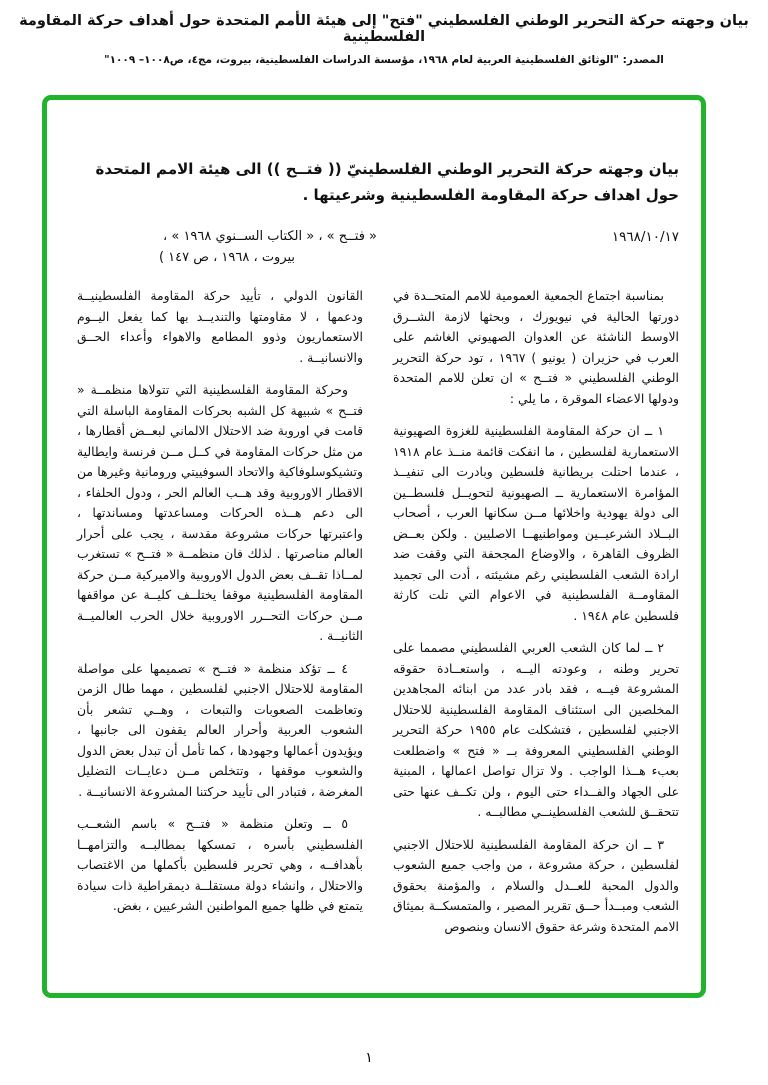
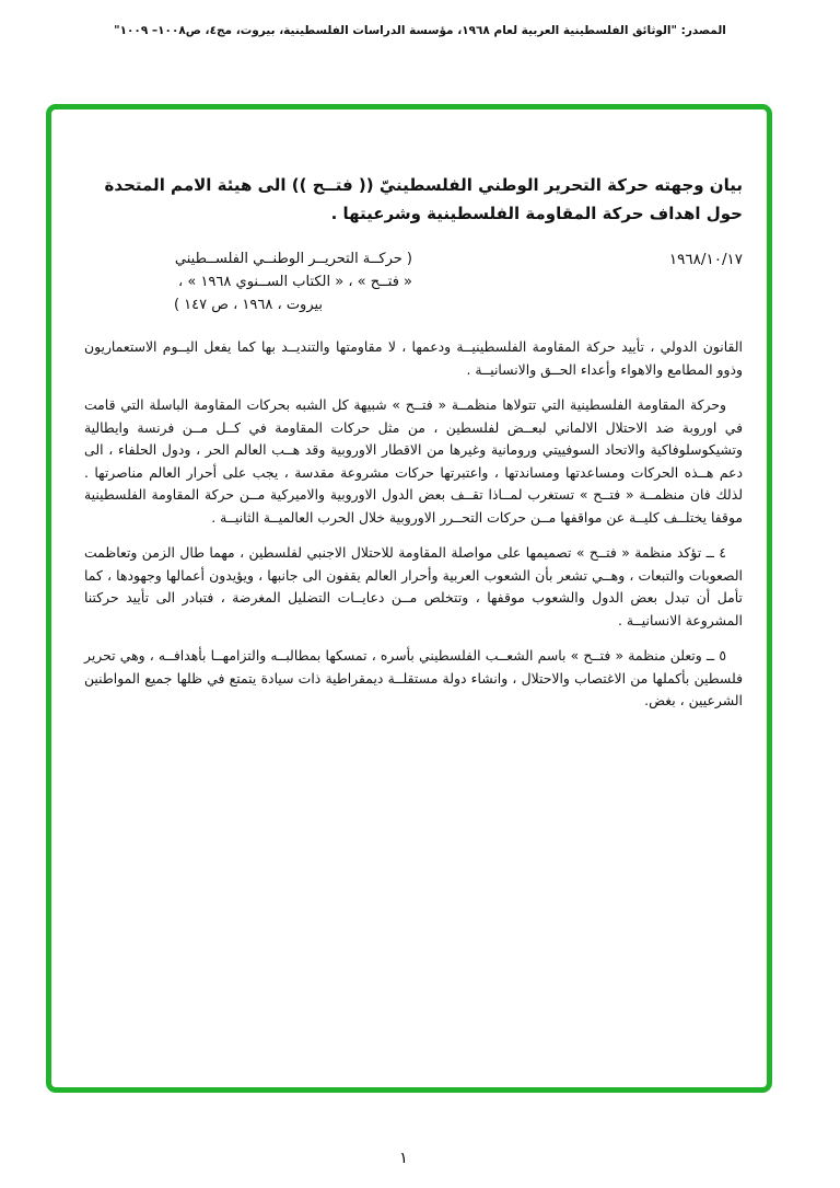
- بيان وجهته حركة التحرير الوطني الفلسطيني "فتح" إلى هيئة الأمم المتحدة حول أهداف حركة المقاومة الفلسطينية
  المصدر: "الوثائق الفلسطينية العربية لعام ١٩٦٨، مؤسسة الدراسات الفلسطينية، بيروت، مج٤، ص١٠٠٨– ١٠٠٩"
  بيان وجهته حركة التحرير الوطني الفلسطينيّ (( فتــح )) الى هيئة الامم المتحدة
  حول اهداف حركة المقاومة الفلسطينية وشرعيتها .
  ١٩٦٨/١٠/١٧
+ ( حركــة التحريــر الوطنــي الفلســطيني
  « فتــح » ، « الكتاب الســنوي ١٩٦٨ » ،
  بيروت ، ١٩٦٨ ، ص ١٤٧ )
- بمناسبة اجتماع الجمعية العمومية للامم المتحــدة في دورتها الحالية في نيويورك ، وبحثها لازمة الشــرق الاوسط الناشئة عن العدوان الصهيوني الغاشم على العرب في حزيران ( يونيو ) ١٩٦٧ ، تود حركة التحرير الوطني الفلسطيني « فتــح » ان تعلن للامم المتحدة ودولها الاعضاء الموقرة ، ما يلي :
- ١ ــ ان حركة المقاومة الفلسطينية للغزوة الصهيونية الاستعمارية لفلسطين ، ما انفكت قائمة منــذ عام ١٩١٨ ، عندما احتلت بريطانية فلسطين وبادرت الى تنفيــذ المؤامرة الاستعمارية ــ الصهيونية لتحويــل فلسطــين الى دولة يهودية واخلائها مــن سكانها العرب ، أصحاب البــلاد الشرعيــين ومواطنيهــا الاصليين . ولكن بعــض الظروف القاهرة ، والاوضاع المجحفة التي وقفت ضد ارادة الشعب الفلسطيني رغم مشيئته ، أدت الى تجميد المقاومــة الفلسطينية في الاعوام التي تلت كارثة فلسطين عام ١٩٤٨ .
- ٢ ــ لما كان الشعب العربي الفلسطيني مصمما على تحرير وطنه ، وعودته اليــه ، واستعــادة حقوقه المشروعة فيــه ، فقد بادر عدد من ابنائه المجاهدين المخلصين الى استئناف المقاومة الفلسطينية للاحتلال الاجنبي لفلسطين ، فتشكلت عام ١٩٥٥ حركة التحرير الوطني الفلسطيني المعروفة بــ « فتح » واضطلعت بعبء هــذا الواجب . ولا تزال تواصل اعمالها ، المبنية على الجهاد والفــداء حتى اليوم ، ولن تكــف عنها حتى تتحقــق للشعب الفلسطينــي مطالبــه .
- ٣ ــ ان حركة المقاومة الفلسطينية للاحتلال الاجنبي لفلسطين ، حركة مشروعة ، من واجب جميع الشعوب والدول المحبة للعــدل والسلام ، والمؤمنة بحقوق الشعب ومبــدأ حــق تقرير المصير ، والمتمسكــة بميثاق الامم المتحدة وشرعة حقوق الانسان وبنصوص
  القانون الدولي ، تأييد حركة المقاومة الفلسطينيــة ودعمها ، لا مقاومتها والتنديــد بها كما يفعل اليــوم الاستعماريون وذوو المطامع والاهواء وأعداء الحــق والانسانيــة .
- وحركة المقاومة الفلسطينية التي تتولاها منظمــة « فتــح » شبيهة كل الشبه بحركات المقاومة الباسلة التي قامت في اوروبة ضد الاحتلال الالماني لبعــض أقطارها ، من مثل حركات المقاومة في كــل مــن فرنسة وايطالية وتشيكوسلوفاكية والاتحاد السوفييتي ورومانية وغيرها من الاقطار الاوروبية وقد هــب العالم الحر ، ودول الحلفاء ، الى دعم هــذه الحركات ومساعدتها ومساندتها ، واعتبرتها حركات مشروعة مقدسة ، يجب على أحرار العالم مناصرتها . لذلك فان منظمــة « فتــح » تستغرب لمــاذا تقــف بعض الدول الاوروبية والاميركية مــن حركة المقاومة الفلسطينية موقفا يختلــف كليــة عن مواقفها مــن حركات التحــرر الاوروبية خلال الحرب العالميــة الثانيــة .
+ وحركة المقاومة الفلسطينية التي تتولاها منظمــة « فتــح » شبيهة كل الشبه بحركات المقاومة الباسلة التي قامت في اوروبة ضد الاحتلال الالماني لبعــض لفلسطين ، من مثل حركات المقاومة في كــل مــن فرنسة وايطالية وتشيكوسلوفاكية والاتحاد السوفييتي ورومانية وغيرها من الاقطار الاوروبية وقد هــب العالم الحر ، ودول الحلفاء ، الى دعم هــذه الحركات ومساعدتها ومساندتها ، واعتبرتها حركات مشروعة مقدسة ، يجب على أحرار العالم مناصرتها . لذلك فان منظمــة « فتــح » تستغرب لمــاذا تقــف بعض الدول الاوروبية والاميركية مــن حركة المقاومة الفلسطينية موقفا يختلــف كليــة عن مواقفها مــن حركات التحــرر الاوروبية خلال الحرب العالميــة الثانيــة .
  ٤ ــ تؤكد منظمة « فتــح » تصميمها على مواصلة المقاومة للاحتلال الاجنبي لفلسطين ، مهما طال الزمن وتعاظمت الصعوبات والتبعات ، وهــي تشعر بأن الشعوب العربية وأحرار العالم يقفون الى جانبها ، ويؤيدون أعمالها وجهودها ، كما تأمل أن تبدل بعض الدول والشعوب موقفها ، وتتخلص مــن دعايــات التضليل المغرضة ، فتبادر الى تأييد حركتنا المشروعة الانسانيــة .
  ٥ ــ وتعلن منظمة « فتــح » باسم الشعــب الفلسطيني بأسره ، تمسكها بمطالبــه والتزامهــا بأهدافــه ، وهي تحرير فلسطين بأكملها من الاغتصاب والاحتلال ، وانشاء دولة مستقلــة ديمقراطية ذات سيادة يتمتع في ظلها جميع المواطنين الشرعيين ، بغض.
  ١
